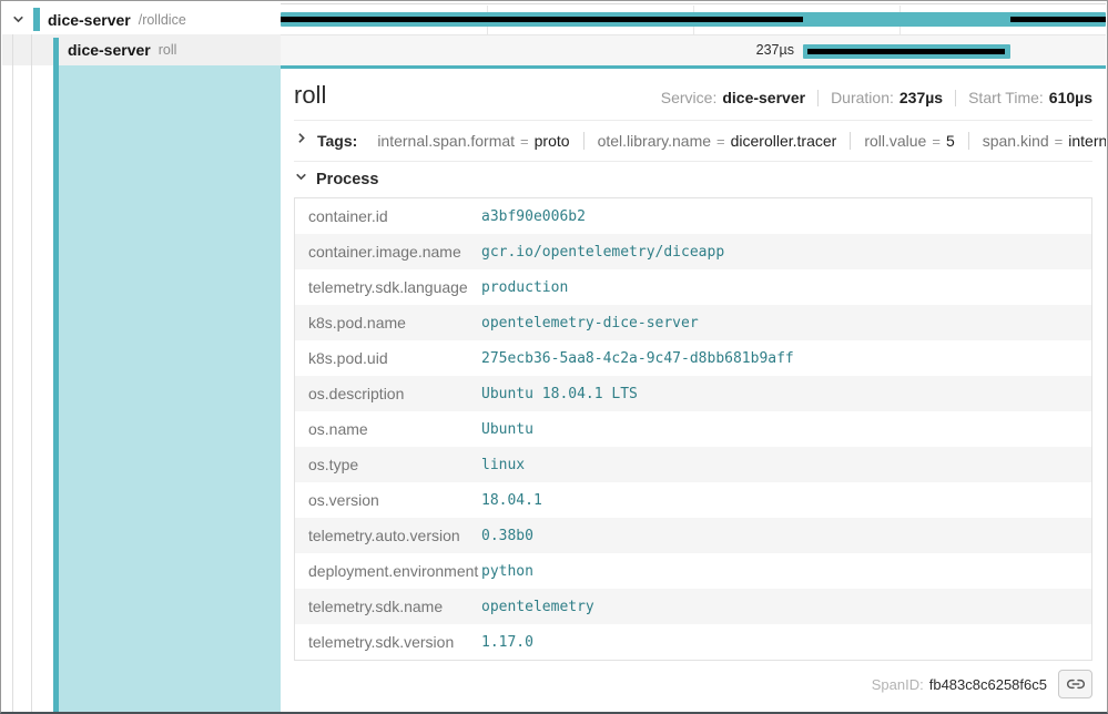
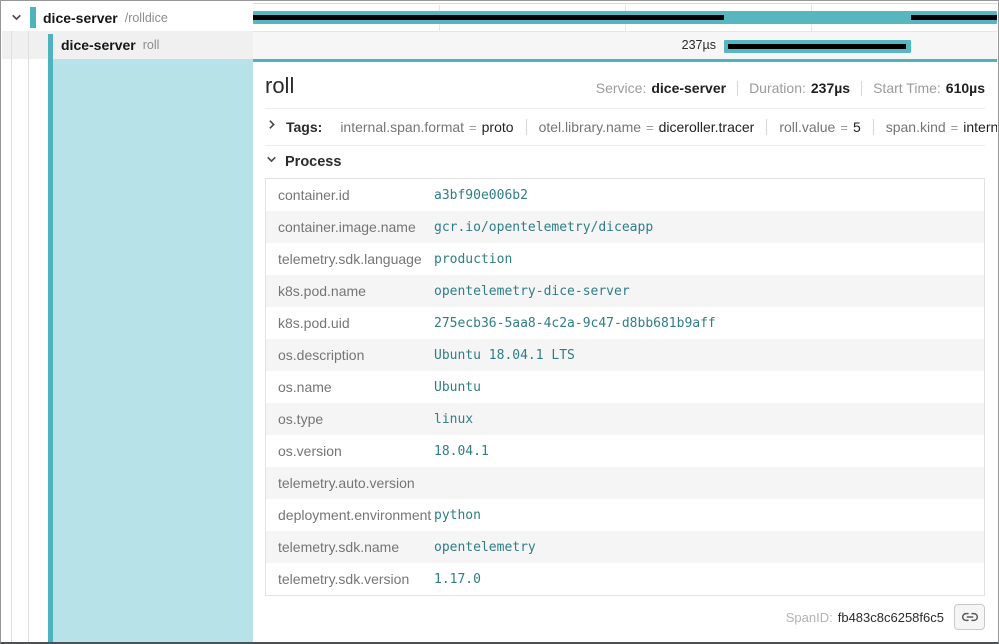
  dice-server
  /rolldice
  dice-server
  roll
  237µs
  roll
  Service:
  dice-server
  Duration:
  237µs
  Start Time:
  610µs
  Tags:
  internal.span.format
  =
  proto
  otel.library.name
  =
  diceroller.tracer
  roll.value
  =
  5
  span.kind
  =
  intern
  Process
  container.id
  a3bf90e006b2
  container.image.name
  gcr.io/opentelemetry/diceapp
  telemetry.sdk.language
  production
  k8s.pod.name
  opentelemetry-dice-server
  k8s.pod.uid
  275ecb36-5aa8-4c2a-9c47-d8bb681b9aff
  os.description
  Ubuntu 18.04.1 LTS
  os.name
  Ubuntu
  os.type
  linux
  os.version
  18.04.1
  telemetry.auto.version
- 0.38b0
  deployment.environment
  python
  telemetry.sdk.name
  opentelemetry
  telemetry.sdk.version
  1.17.0
  SpanID:
  fb483c8c6258f6c5
